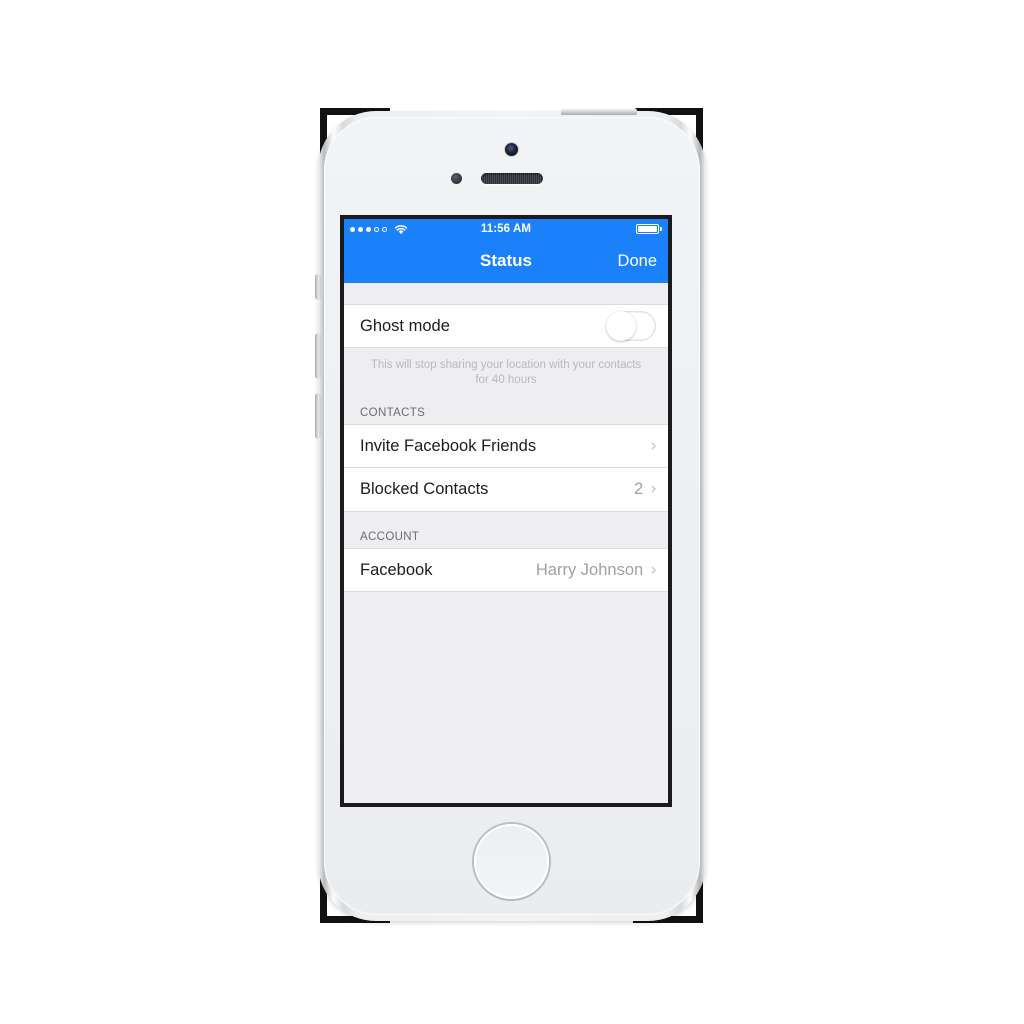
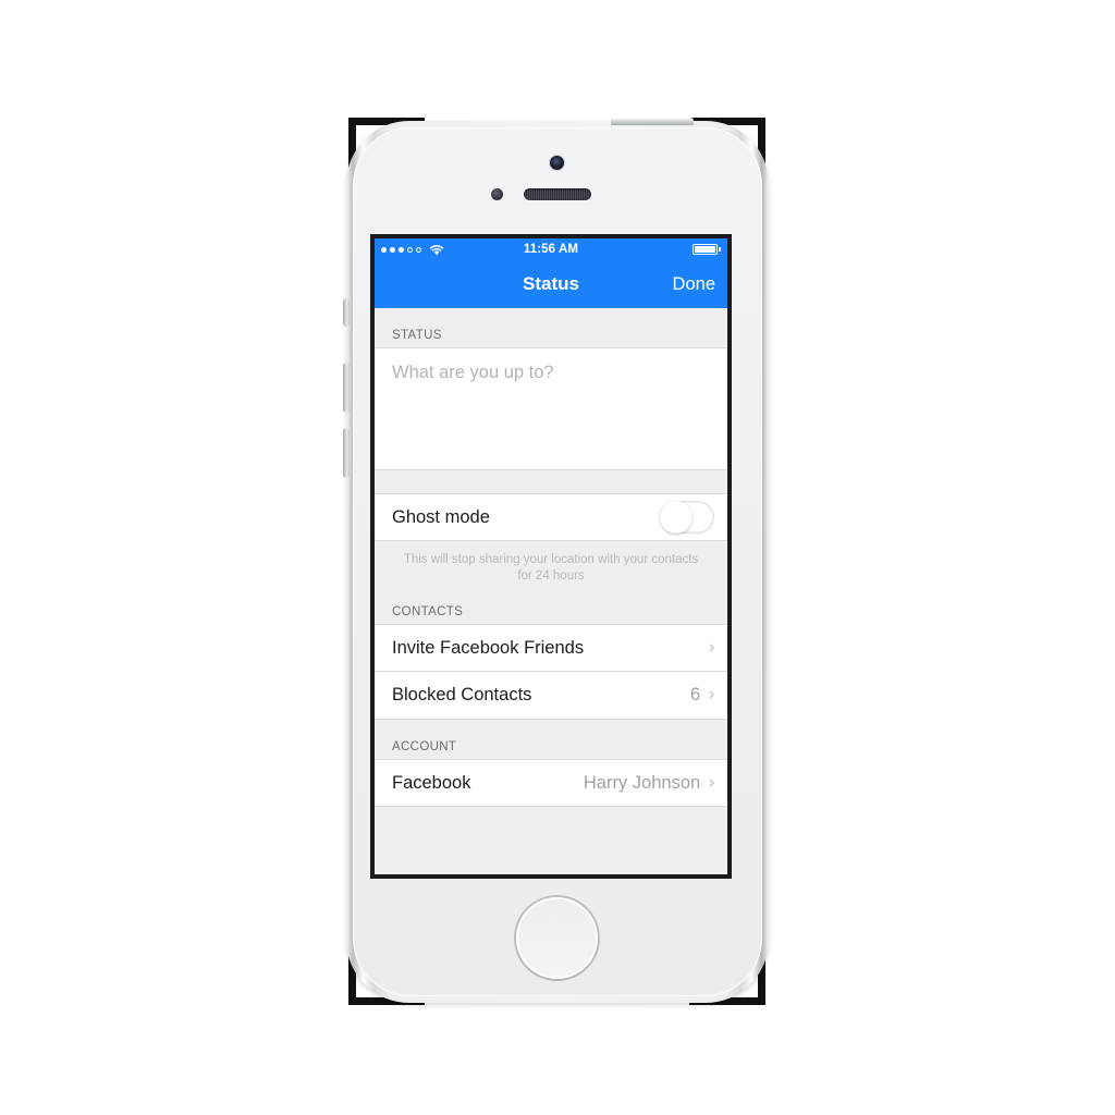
  11:56 AM
  Status
  Done
+ STATUS
+ What are you up to?
  Ghost mode
- This will stop sharing your location with your contacts for 40 hours
+ This will stop sharing your location with your contacts for 24 hours
  CONTACTS
  Invite Facebook Friends
  ›
  Blocked Contacts
- 2
+ 6
  ›
  ACCOUNT
  Facebook
  Harry Johnson
  ›
